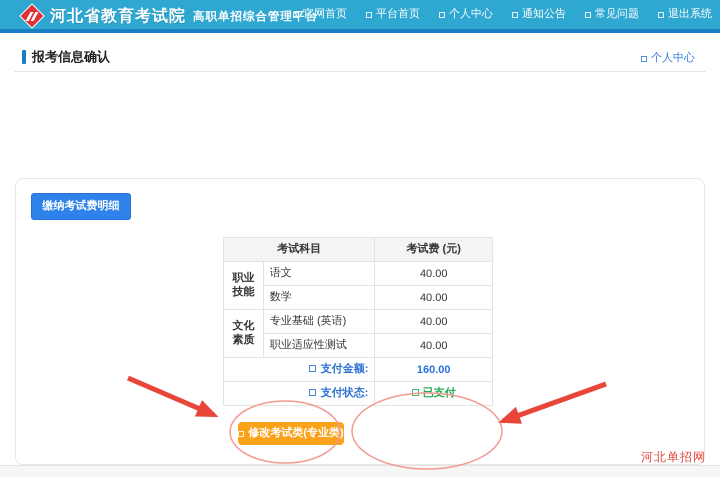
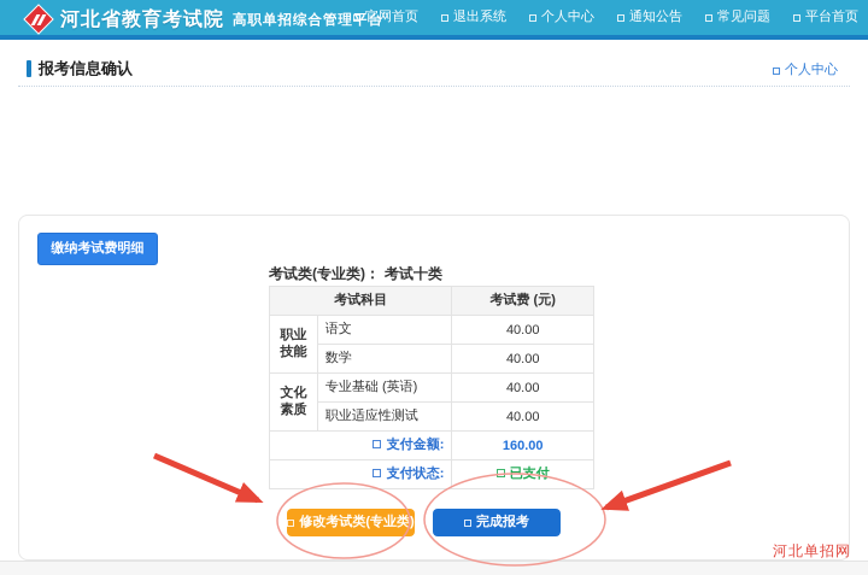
  河北省教育考试院
  高职单招综合管理平台
  官网首页
- 平台首页
+ 退出系统
  个人中心
  通知公告
  常见问题
- 退出系统
+ 平台首页
  报考信息确认
  个人中心
  缴纳考试费明细
+ 考试类(专业类)： 考试十类
  考试科目	考试费 (元)
  职业技能	语文	40.00
  数学	40.00
  文化素质	专业基础 (英语)	40.00
  职业适应性测试	40.00
  支付金额:	160.00
  支付状态:	付
  修改考试类(专业类)
+ 完成报考
  河北单招网
